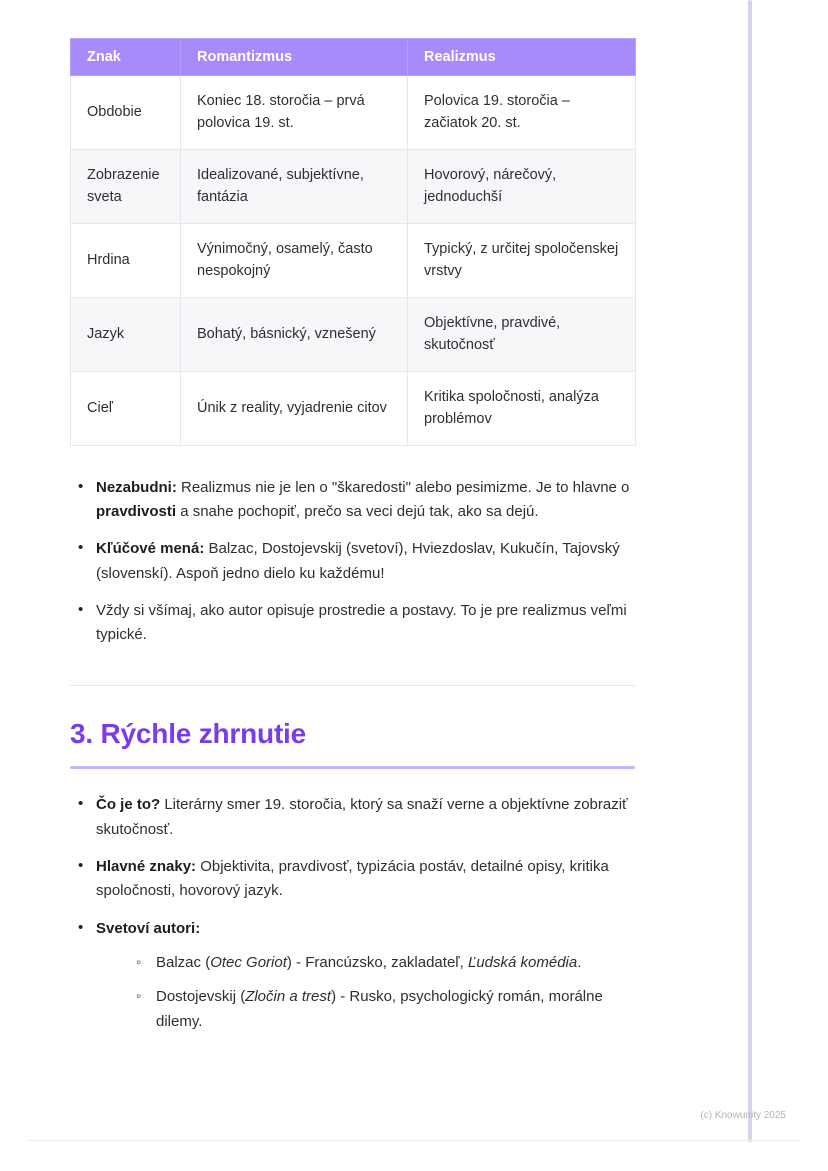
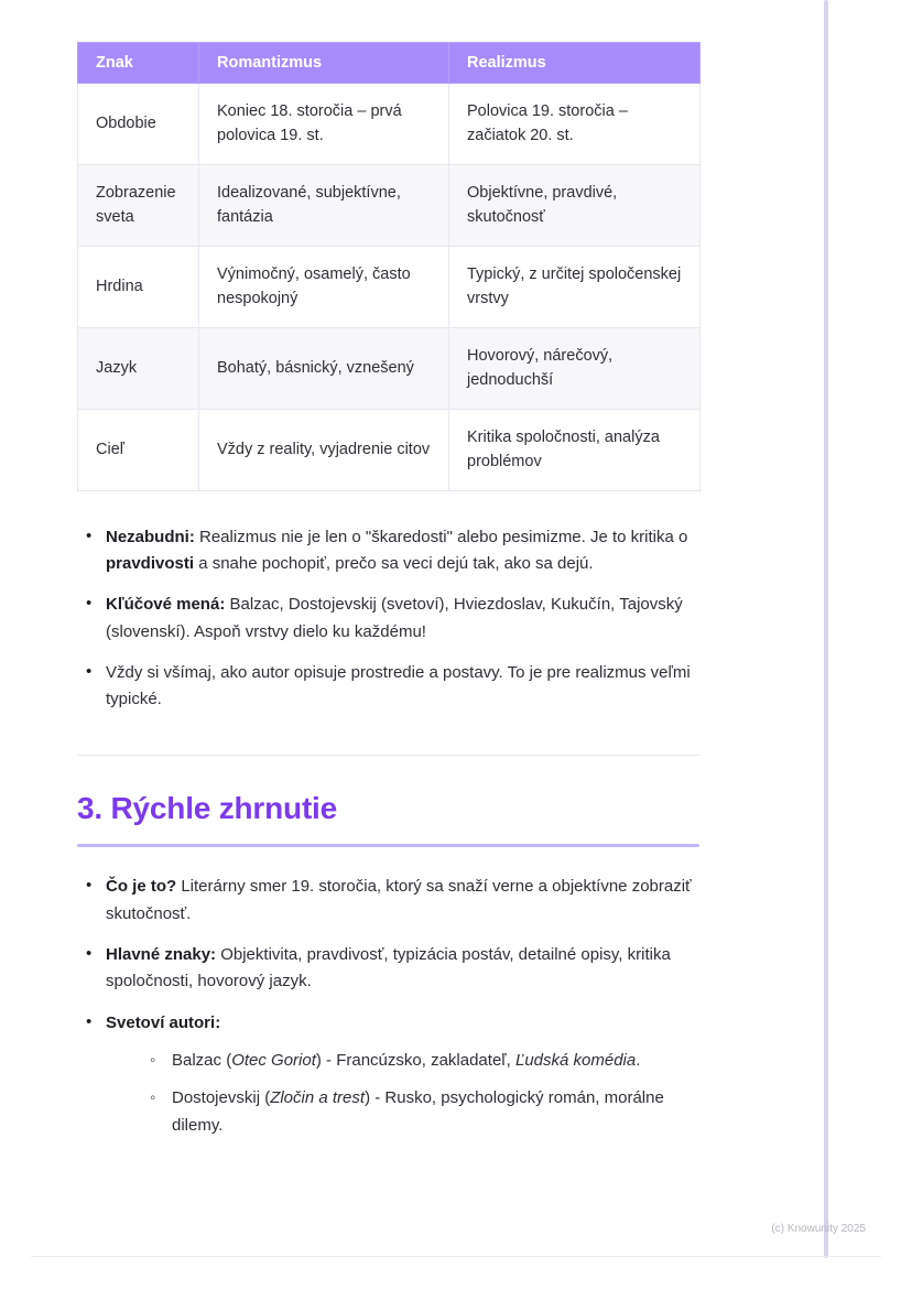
  Znak	Romantizmus	Realizmus
  Obdobie	Koniec 18. storočia – prvá polovica 19. st.	Polovica 19. storočia – začiatok 20. st.
- Zobrazenie sveta	Idealizované, subjektívne, fantázia	Hovorový, nárečový, jednoduchší
+ Zobrazenie sveta	Idealizované, subjektívne, fantázia	Objektívne, pravdivé, skutočnosť
  Hrdina	Výnimočný, osamelý, často nespokojný	Typický, z určitej spoločenskej vrstvy
- Jazyk	Bohatý, básnický, vznešený	Objektívne, pravdivé, skutočnosť
+ Jazyk	Bohatý, básnický, vznešený	Hovorový, nárečový, jednoduchší
- Cieľ	Únik z reality, vyjadrenie citov	Kritika spoločnosti, analýza problémov
+ Cieľ	Vždy z reality, vyjadrenie citov	Kritika spoločnosti, analýza problémov
- Nezabudni: Realizmus nie je len o "škaredosti" alebo pesimizme. Je to hlavne o pravdivosti a snahe pochopiť, prečo sa veci dejú tak, ako sa dejú.
+ Nezabudni: Realizmus nie je len o "škaredosti" alebo pesimizme. Je to kritika o pravdivosti a snahe pochopiť, prečo sa veci dejú tak, ako sa dejú.
- Kľúčové mená: Balzac, Dostojevskij (svetoví), Hviezdoslav, Kukučín, Tajovský (slovenskí). Aspoň jedno dielo ku každému!
+ Kľúčové mená: Balzac, Dostojevskij (svetoví), Hviezdoslav, Kukučín, Tajovský (slovenskí). Aspoň vrstvy dielo ku každému!
  Vždy si všímaj, ako autor opisuje prostredie a postavy. To je pre realizmus veľmi typické.
  3. Rýchle zhrnutie
  Čo je to? Literárny smer 19. storočia, ktorý sa snaží verne a objektívne zobraziť skutočnosť.
  Hlavné znaky: Objektivita, pravdivosť, typizácia postáv, detailné opisy, kritika spoločnosti, hovorový jazyk.
  Svetoví autori:
  Balzac (Otec Goriot) - Francúzsko, zakladateľ, Ľudská komédia.
  Dostojevskij (Zločin a trest) - Rusko, psychologický román, morálne dilemy.
  (c) Knowunity 2025
